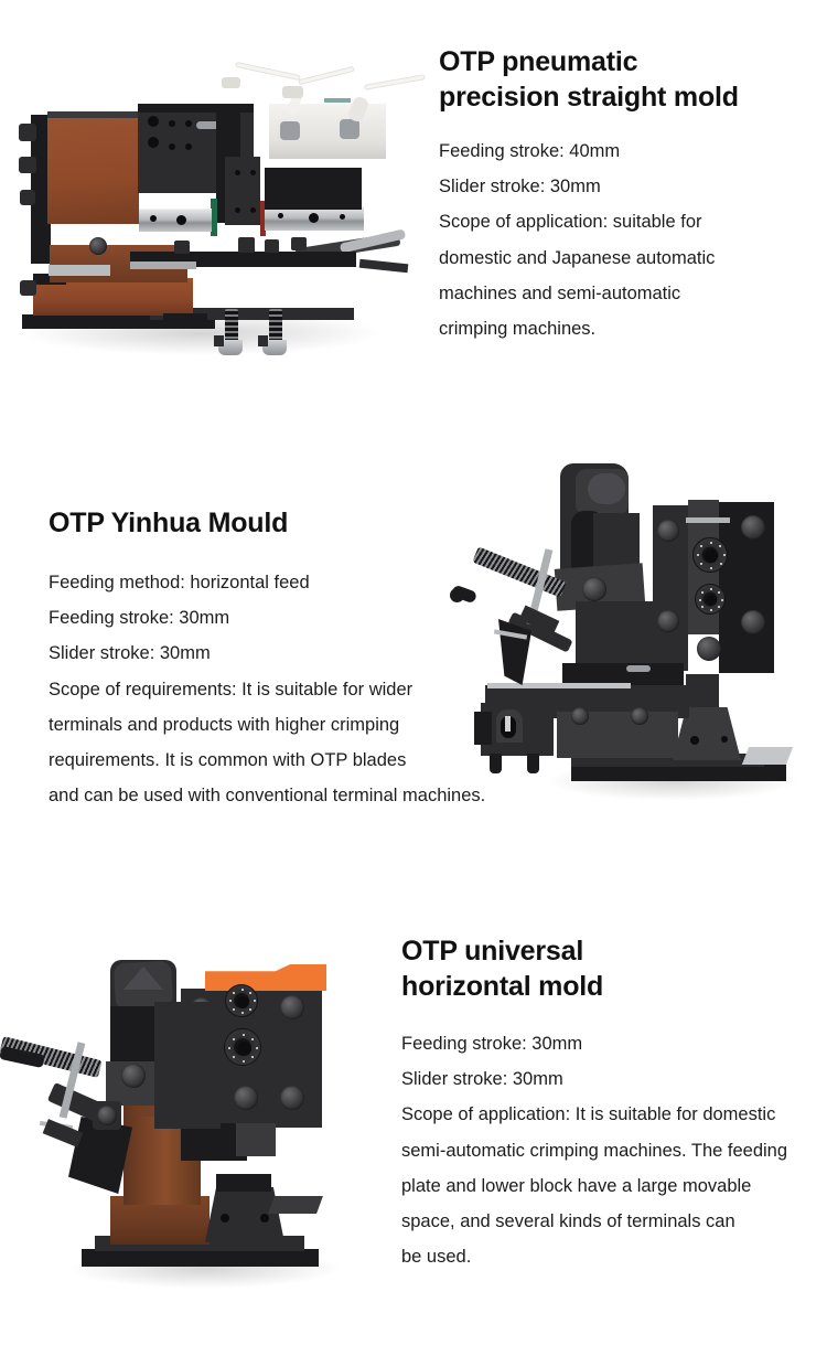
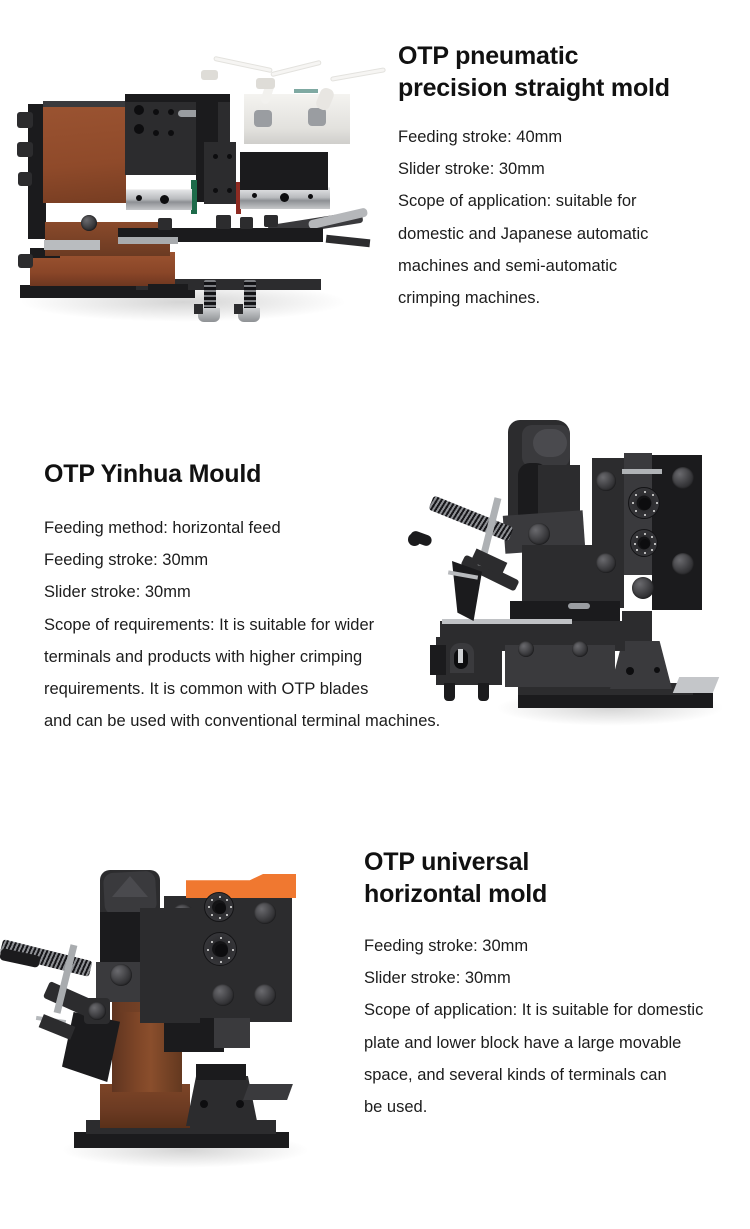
  OTP pneumatic
  precision straight mold
  Feeding stroke: 40mm
  Slider stroke: 30mm
  Scope of application: suitable for
  domestic and Japanese automatic
  machines and semi-automatic
  crimping machines.
  OTP Yinhua Mould
  Feeding method: horizontal feed
  Feeding stroke: 30mm
  Slider stroke: 30mm
  Scope of requirements: It is suitable for wider
  terminals and products with higher crimping
  requirements. It is common with OTP blades
  and can be used with conventional terminal machines.
  OTP universal
  horizontal mold
  Feeding stroke: 30mm
  Slider stroke: 30mm
  Scope of application: It is suitable for domestic
- semi-automatic crimping machines. The feeding
  plate and lower block have a large movable
  space, and several kinds of terminals can
  be used.
